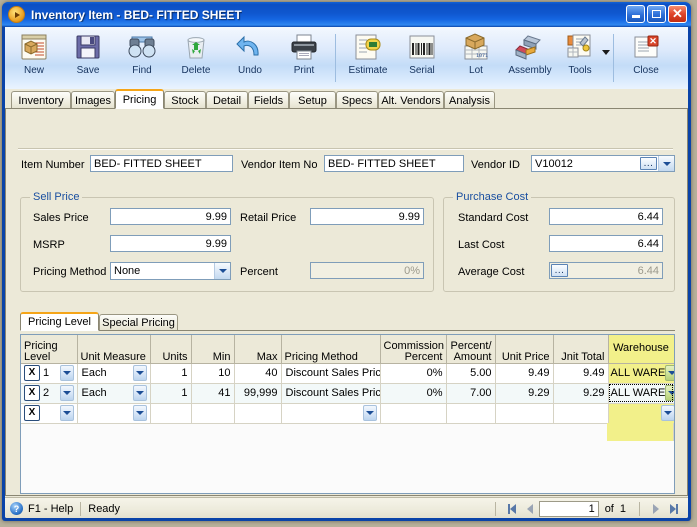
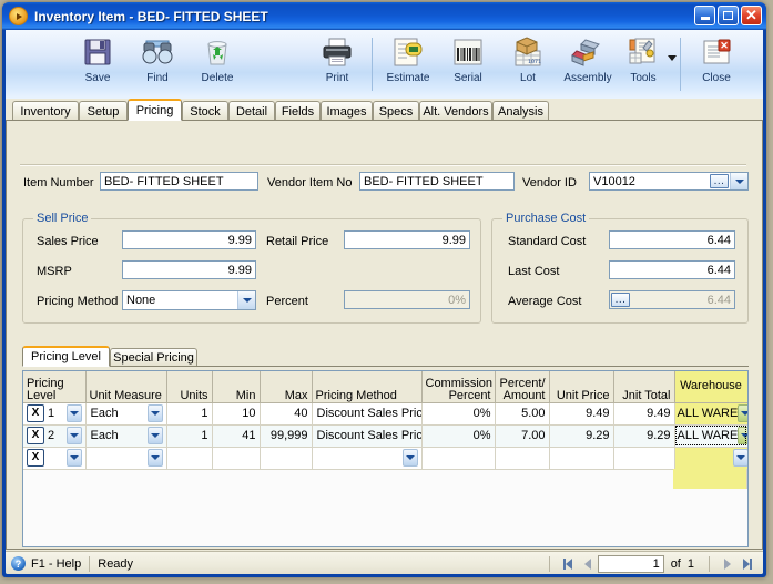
  Inventory Item - BED- FITTED SHEET
  ✕
- New
  Save
  Find
  Delete
- Undo
  Print
  Estimate
  Serial
  Lot
  Assembly
  Tools
  ✕
  Close
  Inventory
- Images
+ Setup
  Pricing
  Stock
  Detail
  Fields
- Setup
+ Images
  Specs
  Alt. Vendors
  Analysis
  Item Number
  BED- FITTED SHEET
  Vendor Item No
  BED- FITTED SHEET
  Vendor ID
  V10012
  ...
  Sell Price
  Sales Price
  9.99
  Retail Price
  9.99
  MSRP
  9.99
  Pricing Method
  None
  Percent
  0%
  Purchase Cost
  Standard Cost
  6.44
  Last Cost
  6.44
  Average Cost
  ...
  6.44
  Pricing Level
  Special Pricing
  PricingLevel	Unit Measure	Units	Min	Max	Pricing Method	CommissionPercent	Percent/Amount	Unit Price	Jnit Total	Warehouse
  X 1	Each	1	10	40	Discount Sales Pric	0%	5.00	9.49	9.49	ALL WARE
  X 2	Each	1	41	99,999	Discount Sales Pric	0%	7.00	9.29	9.29	ALL WARE
  X
  ?
  F1 - Help
  Ready
  1
  of
  1
